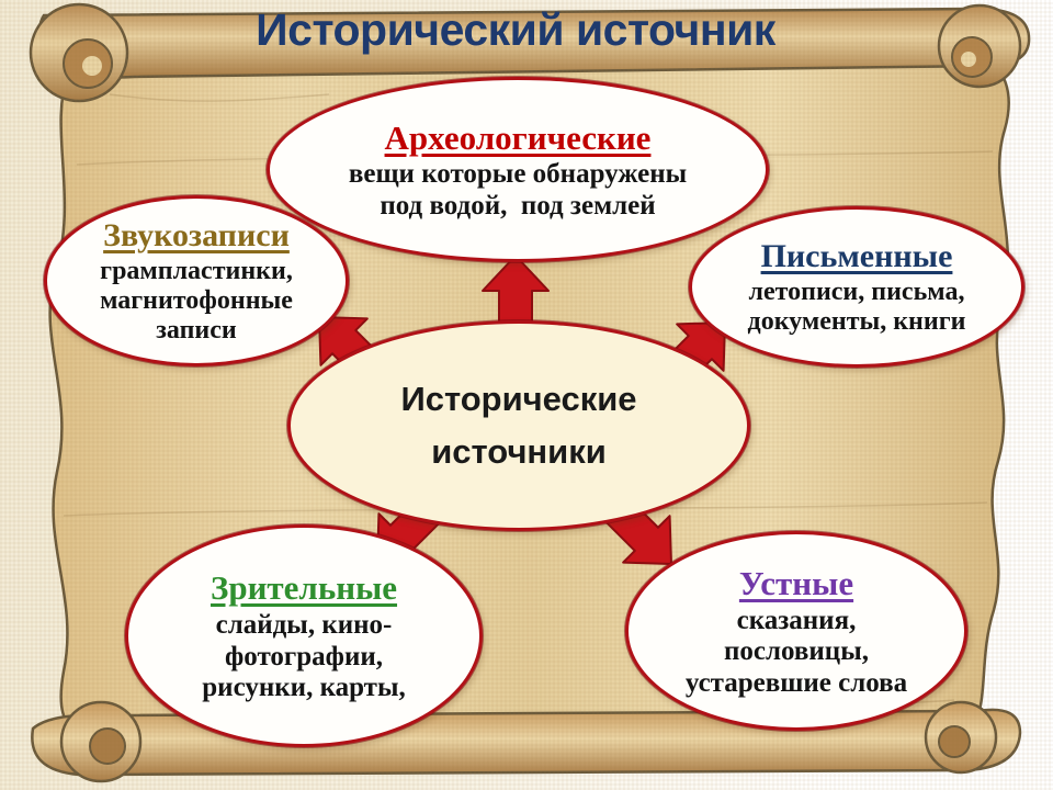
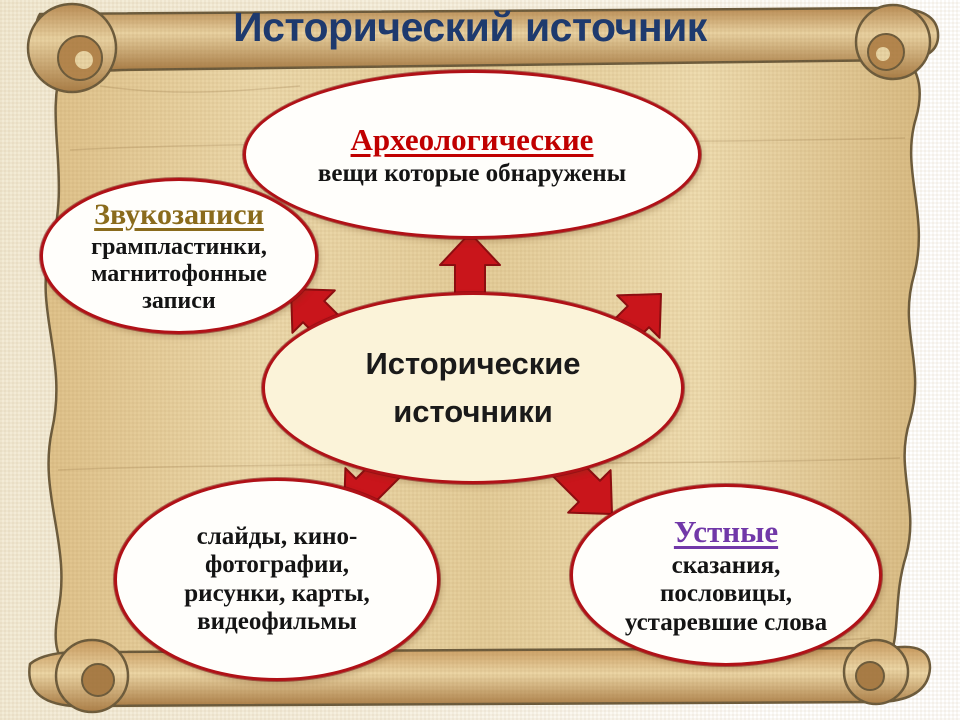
  Исторический источник
  Археологические
  вещи которые обнаружены
- под водой, под землей
  Звукозаписи
  грампластинки,
  магнитофонные
  записи
- Письменные
- летописи, письма,
- документы, книги
  Исторические
  источники
- Зрительные
  слайды, кино-
  фотографии,
  рисунки, карты,
+ видеофильмы
  Устные
  сказания,
  пословицы,
  устаревшие слова
